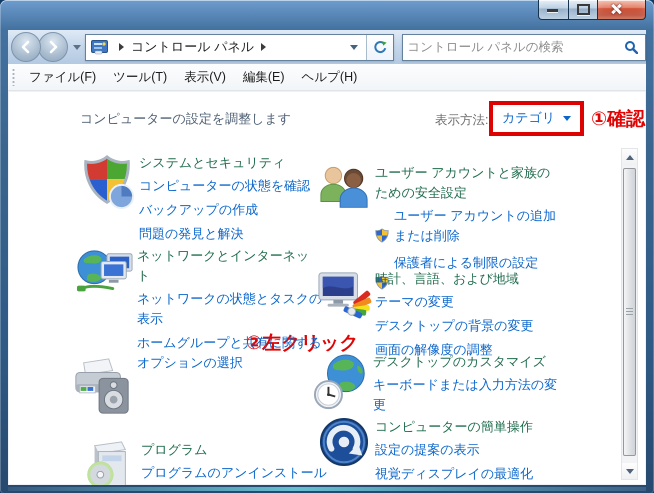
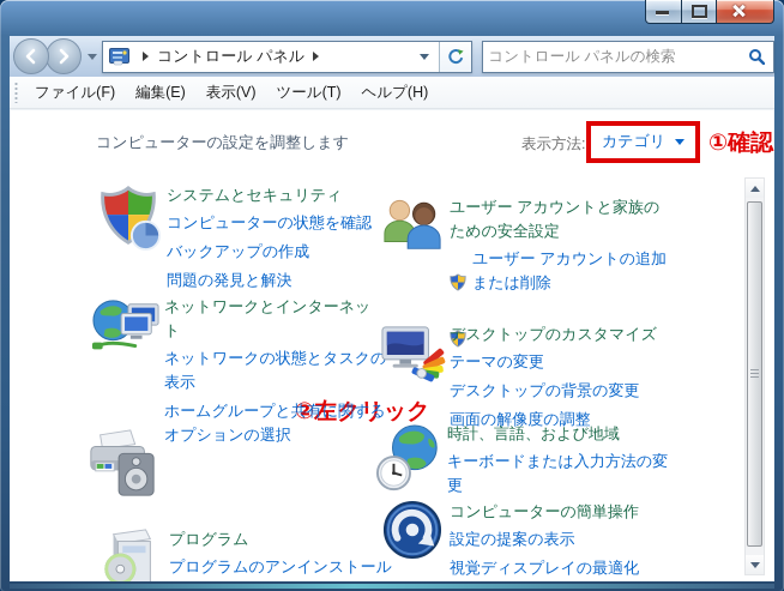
  コントロール パネル
  コントロール パネルの検索
  ファイル(F)
- ツール(T)
+ 編集(E)
  表示(V)
- 編集(E)
+ ツール(T)
  ヘルプ(H)
  コンピューターの設定を調整します
  表示方法:
  カテゴリ
  ①確認
  ②左クリック
  システムとセキュリティ
  コンピューターの状態を確認
  バックアップの作成
  問題の発見と解決
  ネットワークとインターネッ
  ト
  ネットワークの状態とタスクの
  表示
  ホームグループと共有に関する
  オプションの選択
  プログラム
  プログラムのアンインストール
  ユーザー アカウントと家族の
  ための安全設定
  ユーザー アカウントの追加
  または削除
- 保護者による制限の設定
- 時計、言語、および地域
+ デスクトップのカスタマイズ
  テーマの変更
  デスクトップの背景の変更
  画面の解像度の調整
- デスクトップのカスタマイズ
+ 時計、言語、および地域
  キーボードまたは入力方法の変
  更
  コンピューターの簡単操作
  設定の提案の表示
  視覚ディスプレイの最適化
